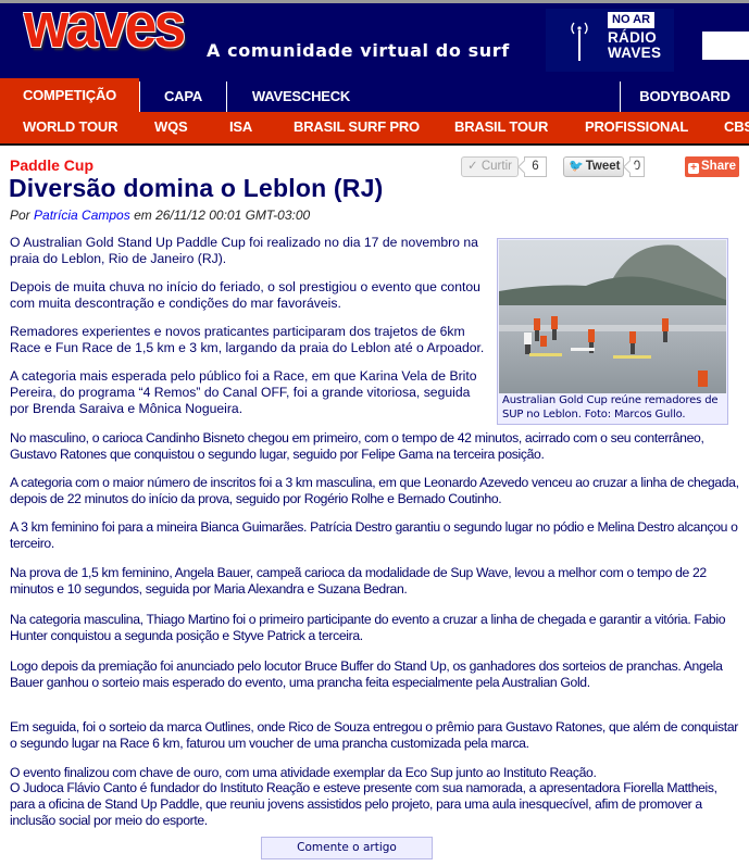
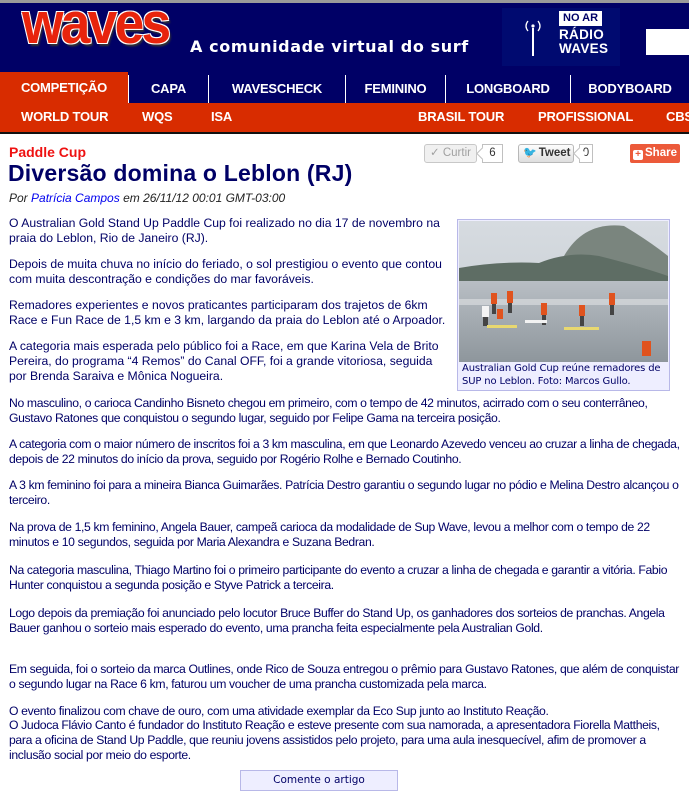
  waves
  A comunidade virtual do surf
  NO AR
  RÁDIO
  WAVES
  COMPETIÇÃO
  CAPA
  WAVESCHECK
+ FEMININO
+ LONGBOARD
  BODYBOARD
  WORLD TOUR
  WQS
  ISA
- BRASIL SURF PRO
  BRASIL TOUR
  PROFISSIONAL
  Paddle Cup
  Diversão domina o Leblon (RJ)
  Por Patrícia Campos em 26/11/12 00:01 GMT-03:00
  ✓ Curtir
  6
  🐦 Tweet
  0
  + Share
  Australian Gold Cup reúne remadores de SUP no Leblon. Foto: Marcos Gullo.
  O Australian Gold Stand Up Paddle Cup foi realizado no dia 17 de novembro na praia do Leblon, Rio de Janeiro (RJ).
  Depois de muita chuva no início do feriado, o sol prestigiou o evento que contou com muita descontração e condições do mar favoráveis.
  Remadores experientes e novos praticantes participaram dos trajetos de 6km Race e Fun Race de 1,5 km e 3 km, largando da praia do Leblon até o Arpoador.
  A categoria mais esperada pelo público foi a Race, em que Karina Vela de Brito Pereira, do programa “4 Remos” do Canal OFF, foi a grande vitoriosa, seguida por Brenda Saraiva e Mônica Nogueira.
  No masculino, o carioca Candinho Bisneto chegou em primeiro, com o tempo de 42 minutos, acirrado com o seu conterrâneo, Gustavo Ratones que conquistou o segundo lugar, seguido por Felipe Gama na terceira posição.
  A categoria com o maior número de inscritos foi a 3 km masculina, em que Leonardo Azevedo venceu ao cruzar a linha de chegada, depois de 22 minutos do início da prova, seguido por Rogério Rolhe e Bernado Coutinho.
  A 3 km feminino foi para a mineira Bianca Guimarães. Patrícia Destro garantiu o segundo lugar no pódio e Melina Destro alcançou o terceiro.
  Na prova de 1,5 km feminino, Angela Bauer, campeã carioca da modalidade de Sup Wave, levou a melhor com o tempo de 22 minutos e 10 segundos, seguida por Maria Alexandra e Suzana Bedran.
  Na categoria masculina, Thiago Martino foi o primeiro participante do evento a cruzar a linha de chegada e garantir a vitória. Fabio Hunter conquistou a segunda posição e Styve Patrick a terceira.
  Logo depois da premiação foi anunciado pelo locutor Bruce Buffer do Stand Up, os ganhadores dos sorteios de pranchas. Angela Bauer ganhou o sorteio mais esperado do evento, uma prancha feita especialmente pela Australian Gold.
  Em seguida, foi o sorteio da marca Outlines, onde Rico de Souza entregou o prêmio para Gustavo Ratones, que além de conquistar o segundo lugar na Race 6 km, faturou um voucher de uma prancha customizada pela marca.
  O evento finalizou com chave de ouro, com uma atividade exemplar da Eco Sup junto ao Instituto Reação.
  O Judoca Flávio Canto é fundador do Instituto Reação e esteve presente com sua namorada, a apresentadora Fiorella Mattheis, para a oficina de Stand Up Paddle, que reuniu jovens assistidos pelo projeto, para uma aula inesquecível, afim de promover a inclusão social por meio do esporte.
  Comente o artigo
